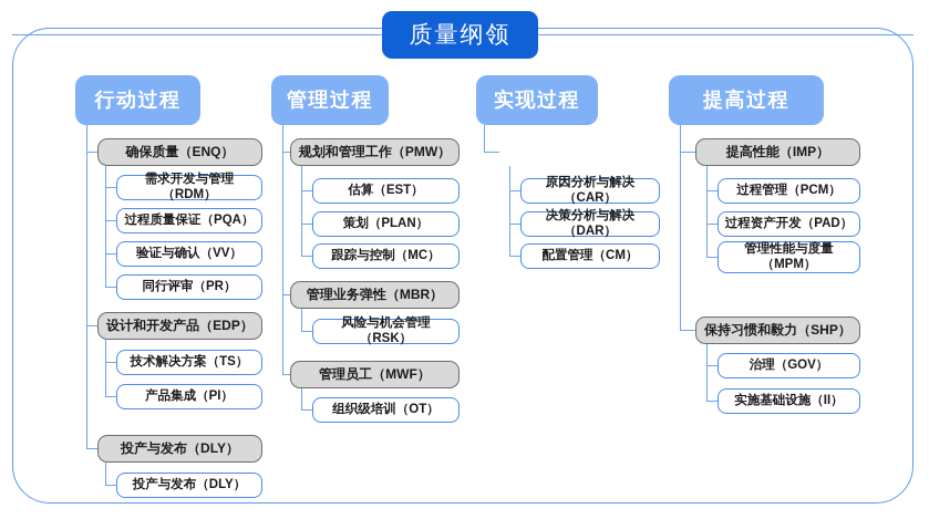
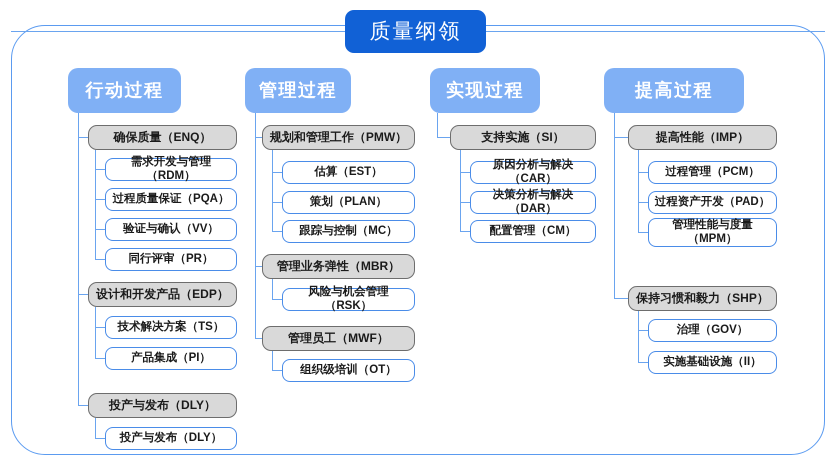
  质量纲领
  行动过程
  确保质量（ENQ）
  需求开发与管理（RDM）
  过程质量保证（PQA）
  验证与确认（VV）
  同行评审（PR）
  设计和开发产品（EDP）
  技术解决方案（TS）
  产品集成（PI）
  投产与发布（DLY）
  投产与发布（DLY）
  管理过程
  规划和管理工作（PMW）
  估算（EST）
  策划（PLAN）
  跟踪与控制（MC）
  管理业务弹性（MBR）
  风险与机会管理（RSK）
  管理员工（MWF）
  组织级培训（OT）
  实现过程
+ 支持实施（SI）
  原因分析与解决（CAR）
  决策分析与解决（DAR）
  配置管理（CM）
  提高过程
  提高性能（IMP）
  过程管理（PCM）
  过程资产开发（PAD）
  管理性能与度量
  （MPM）
  保持习惯和毅力（SHP）
  治理（GOV）
  实施基础设施（II）
